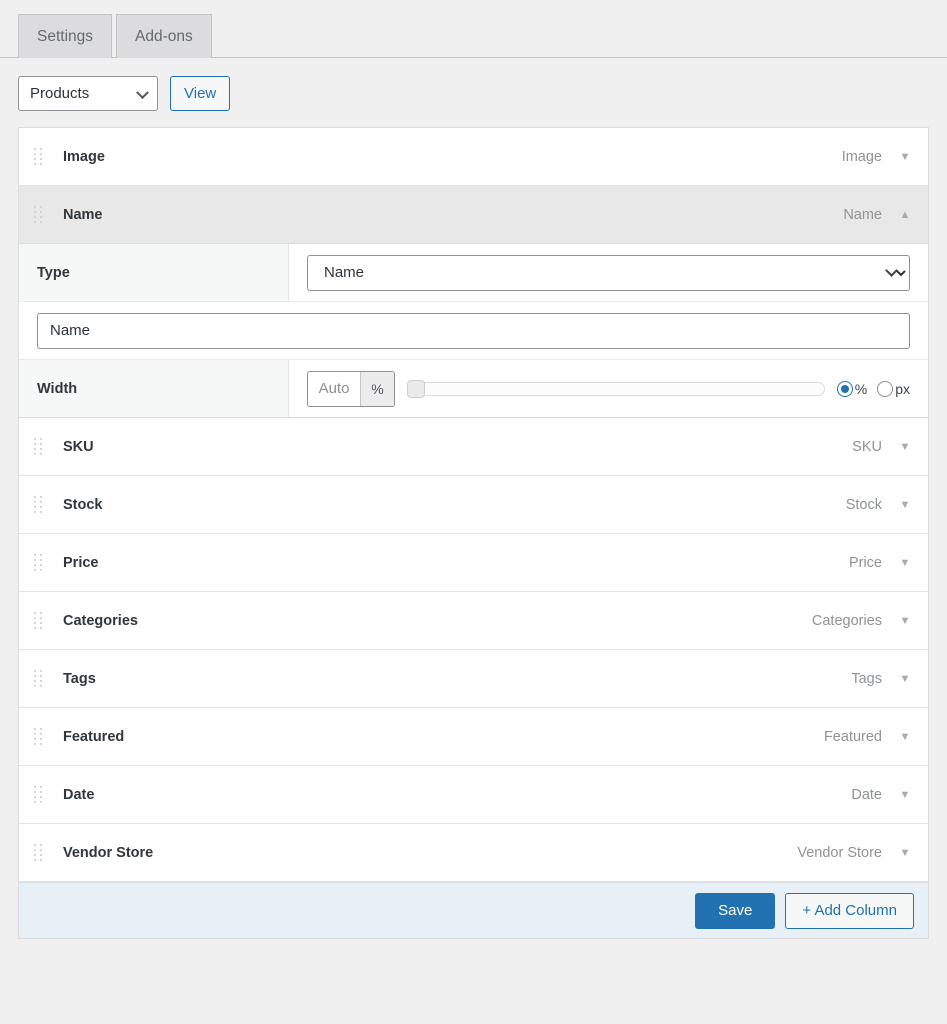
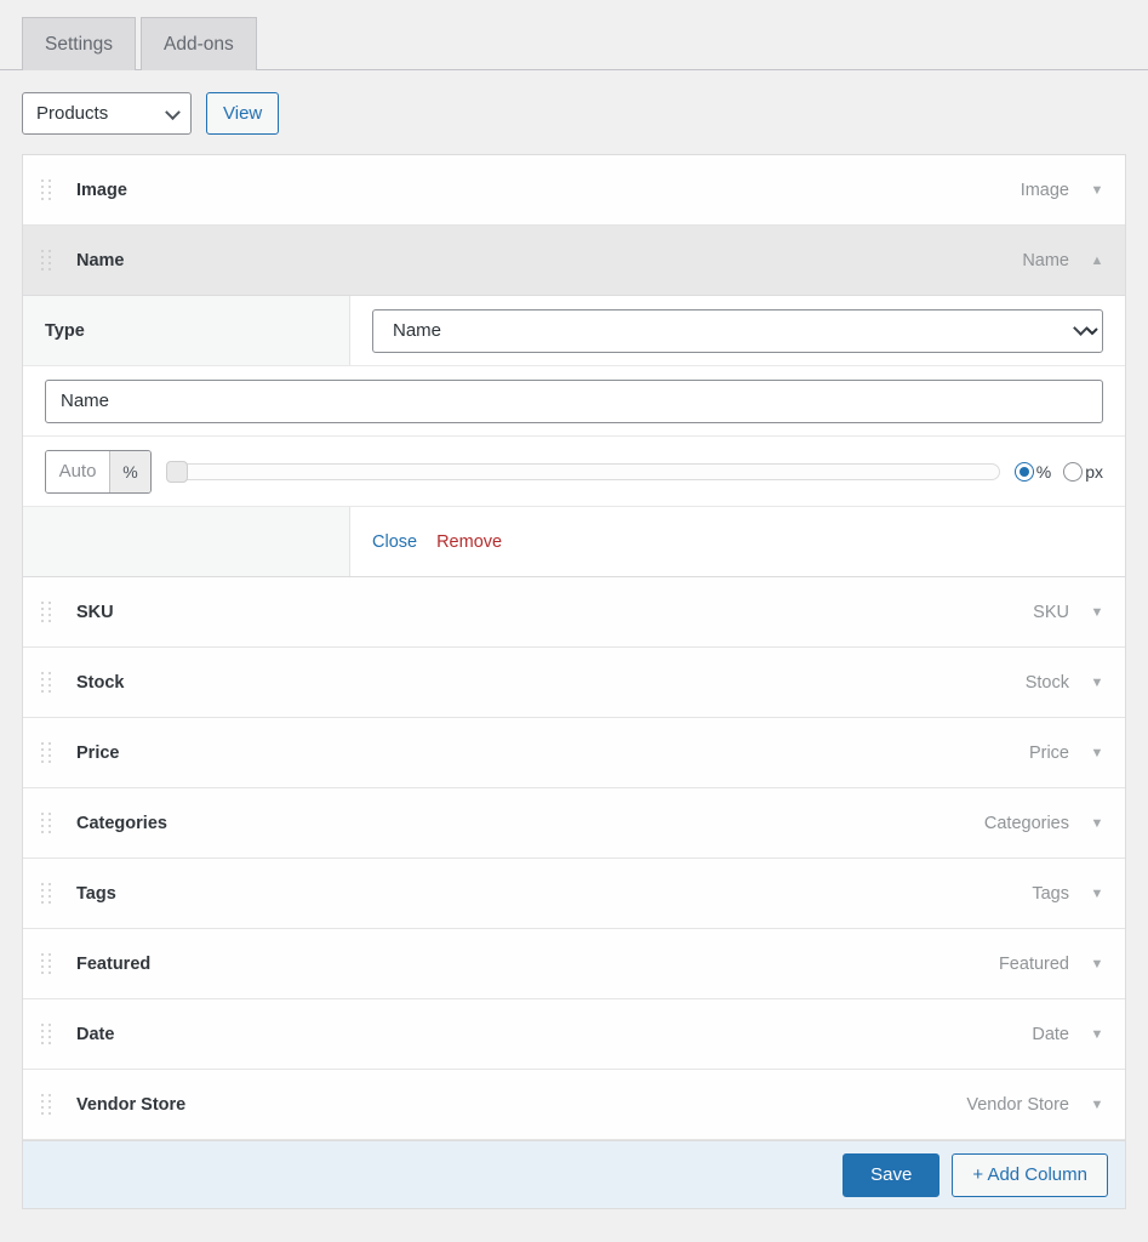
  Settings
  Add-ons
  Products
  View
  Image
  Image
  ▼
  Name
  Name
  ▲
  Type
  Name
  Name
- Width
  Auto
  %
  %
  px
+ Close
+ Remove
  SKU
  SKU
  ▼
  Stock
  Stock
  ▼
  Price
  Price
  ▼
  Categories
  Categories
  ▼
  Tags
  Tags
  ▼
  Featured
  Featured
  ▼
  Date
  Date
  ▼
  Vendor Store
  Vendor Store
  ▼
  Save
  + Add Column
